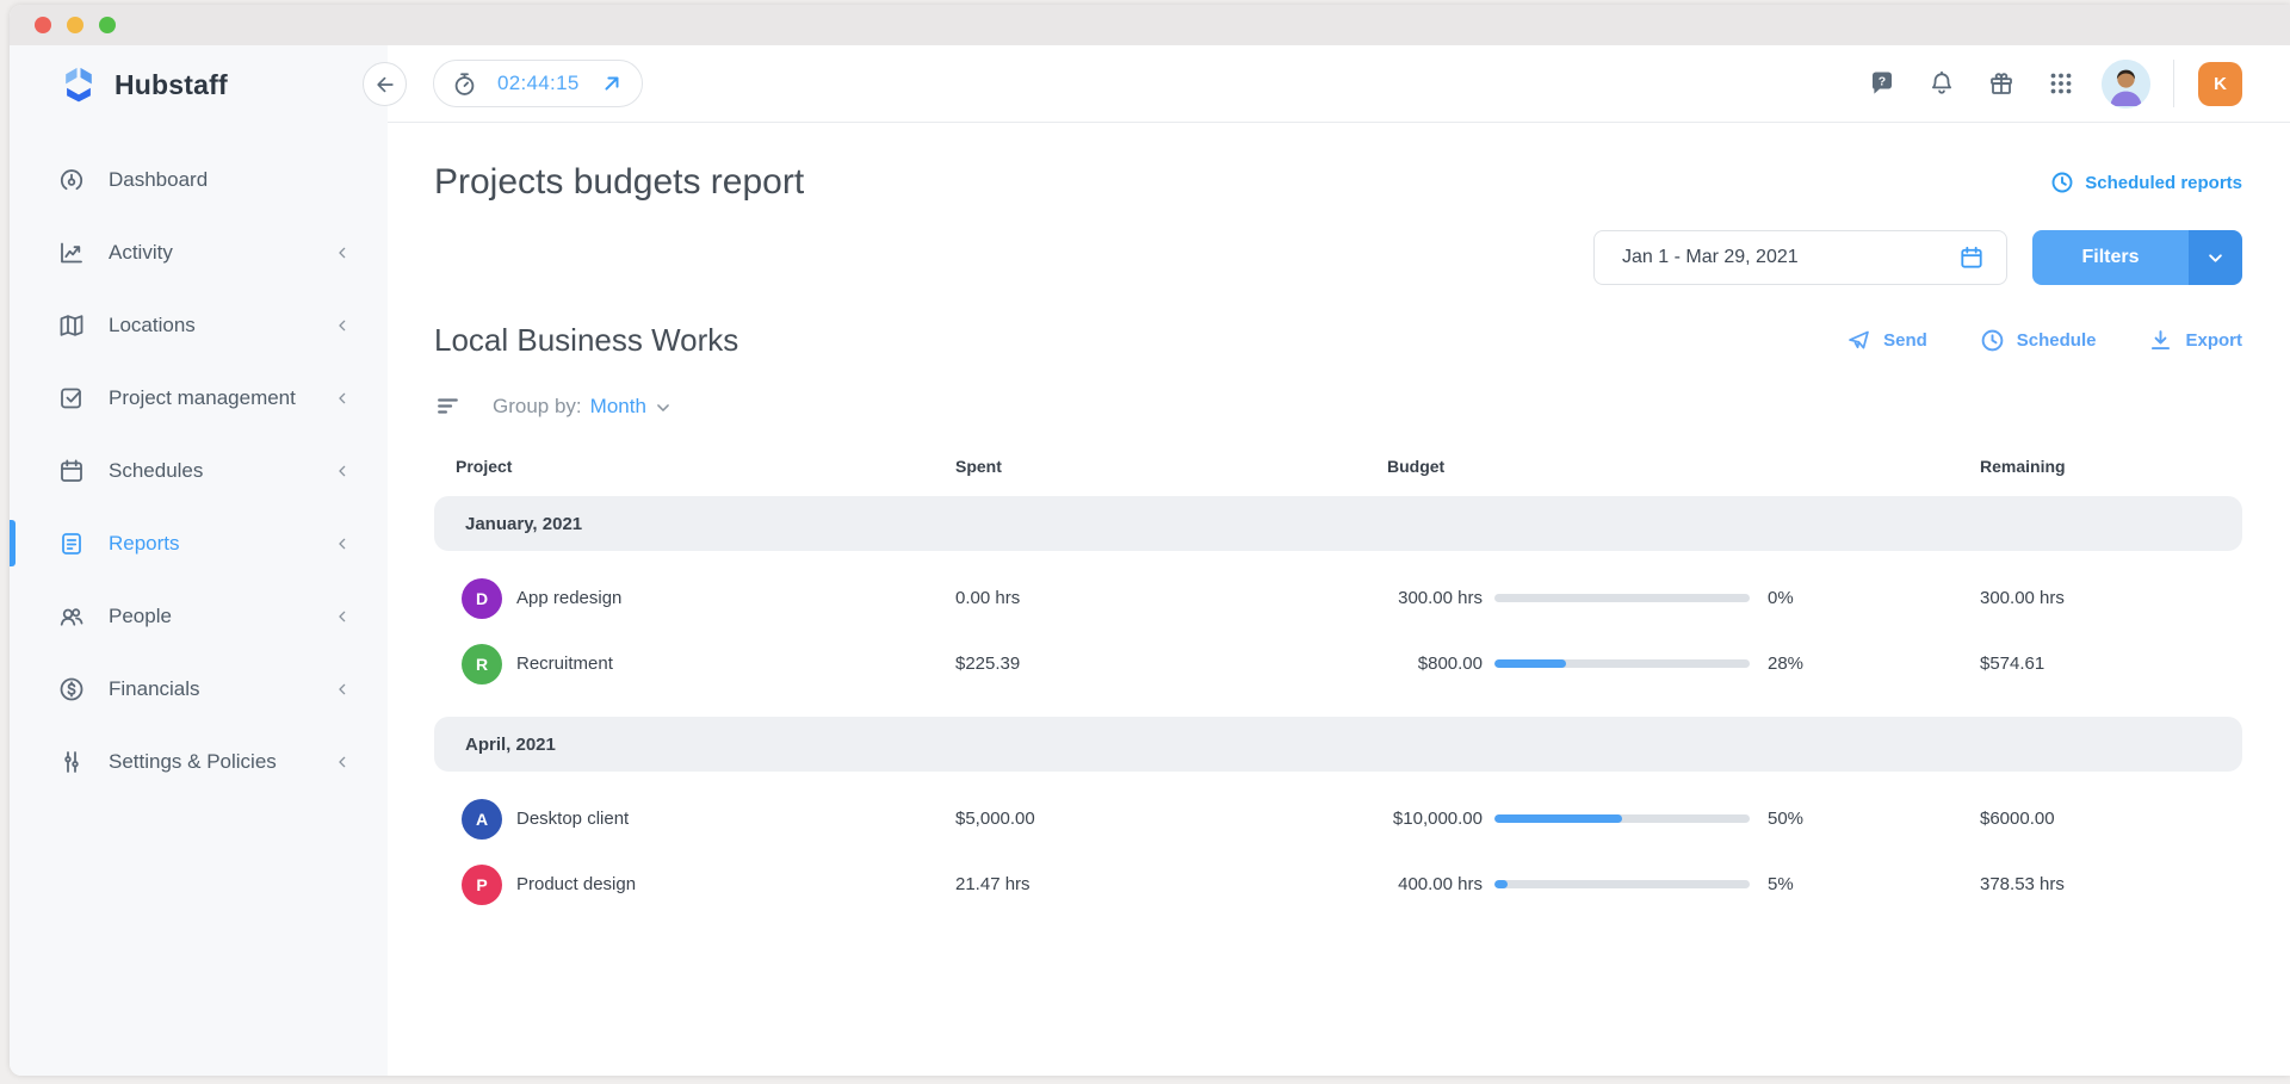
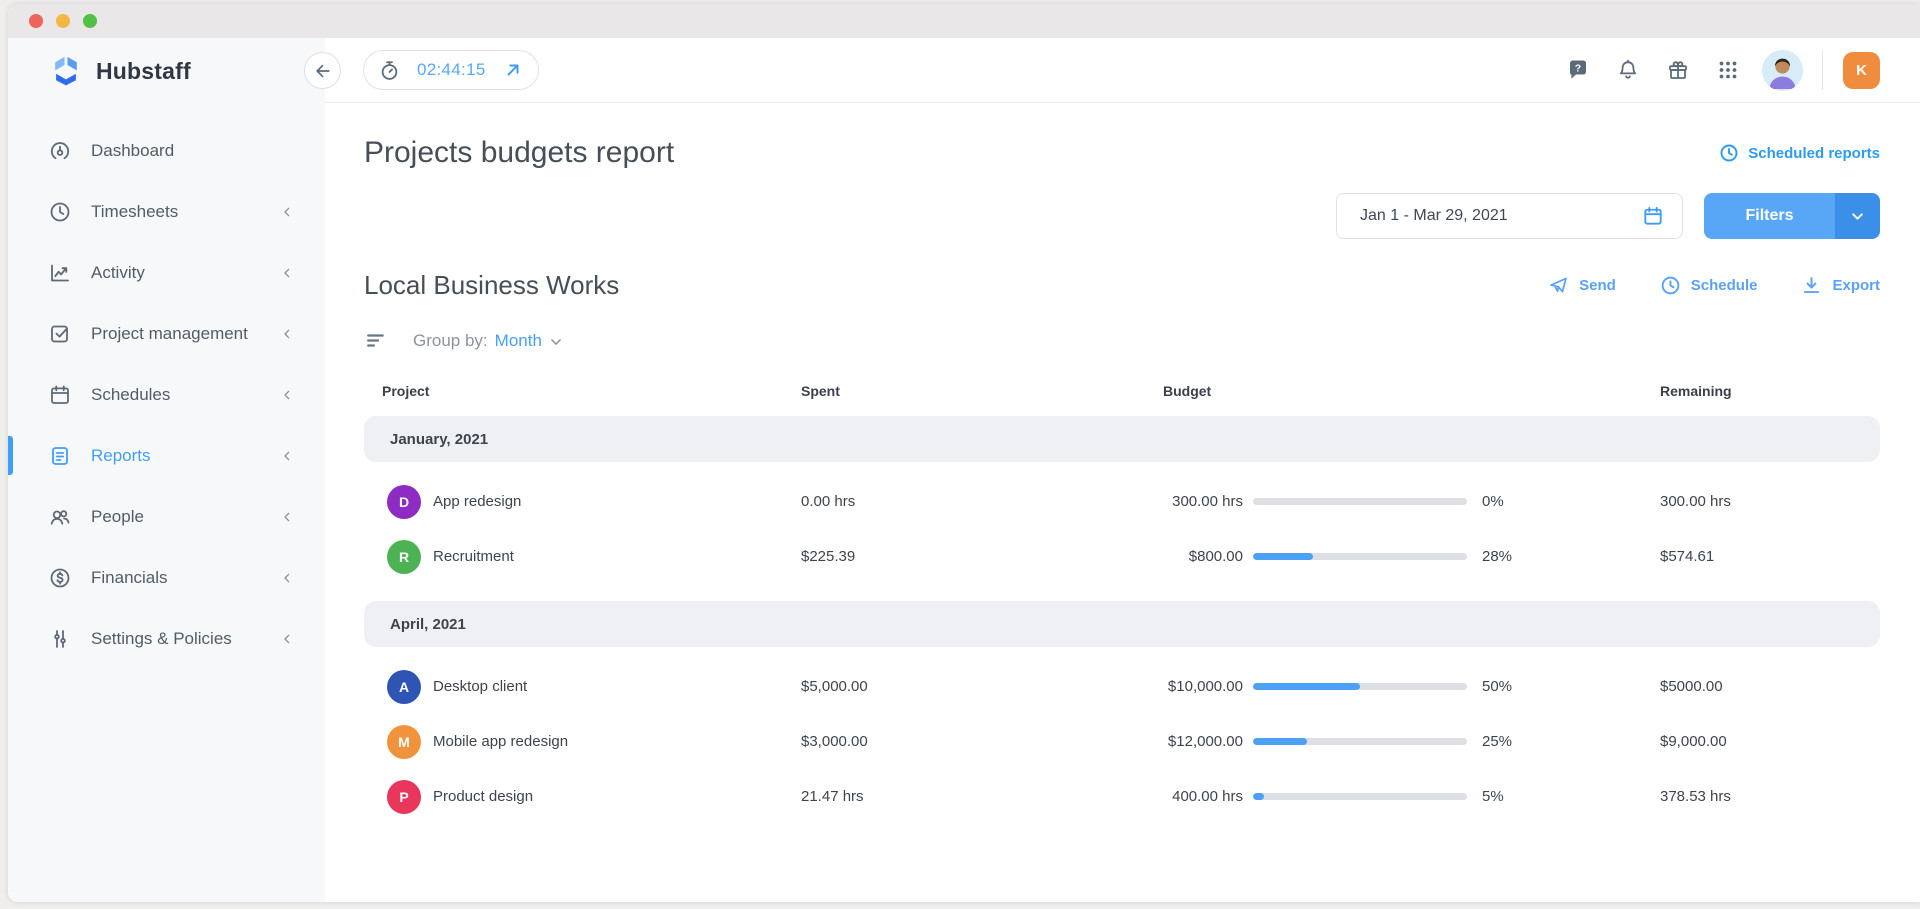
  Hubstaff
  Dashboard
+ Timesheets
  Activity
- Locations
  Project management
  Schedules
  Reports
  People
  Financials
  Settings & Policies
  02:44:15
  ?
  K
  Projects budgets report
  Scheduled reports
  Jan 1 - Mar 29, 2021
  Filters
  Local Business Works
  Send
  Schedule
  Export
  Group by:
  Month
  Project
  Spent
  Budget
  Remaining
  January, 2021
  D
  App redesign
  0.00 hrs
  300.00 hrs
  0%
  300.00 hrs
  R
  Recruitment
  $225.39
  $800.00
  28%
  $574.61
  April, 2021
  A
  Desktop client
  $5,000.00
  $10,000.00
  50%
- $6000.00
+ $5000.00
+ M
+ Mobile app redesign
+ $3,000.00
+ $12,000.00
+ 25%
+ $9,000.00
  P
  Product design
  21.47 hrs
  400.00 hrs
  5%
  378.53 hrs
